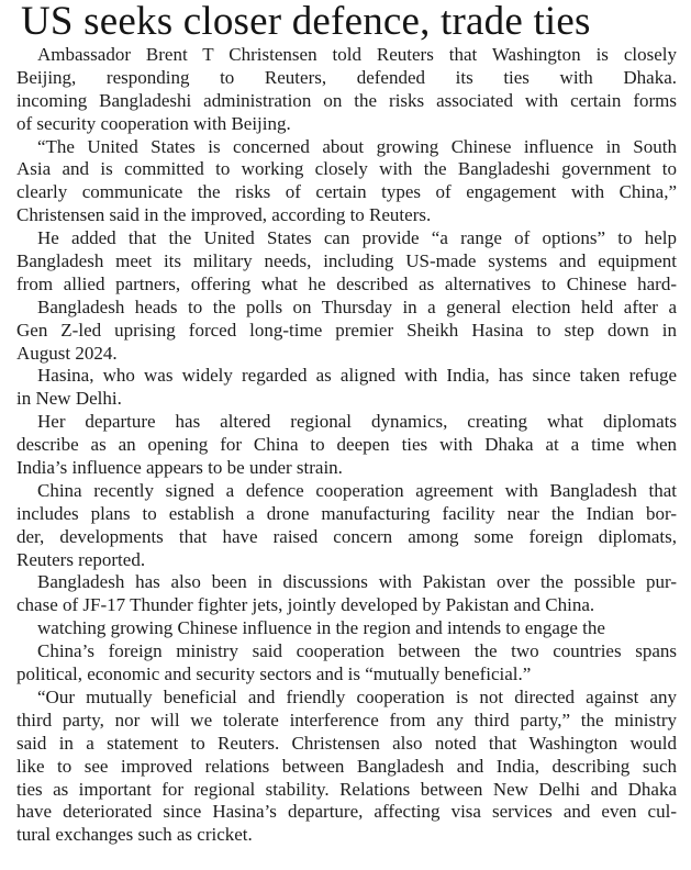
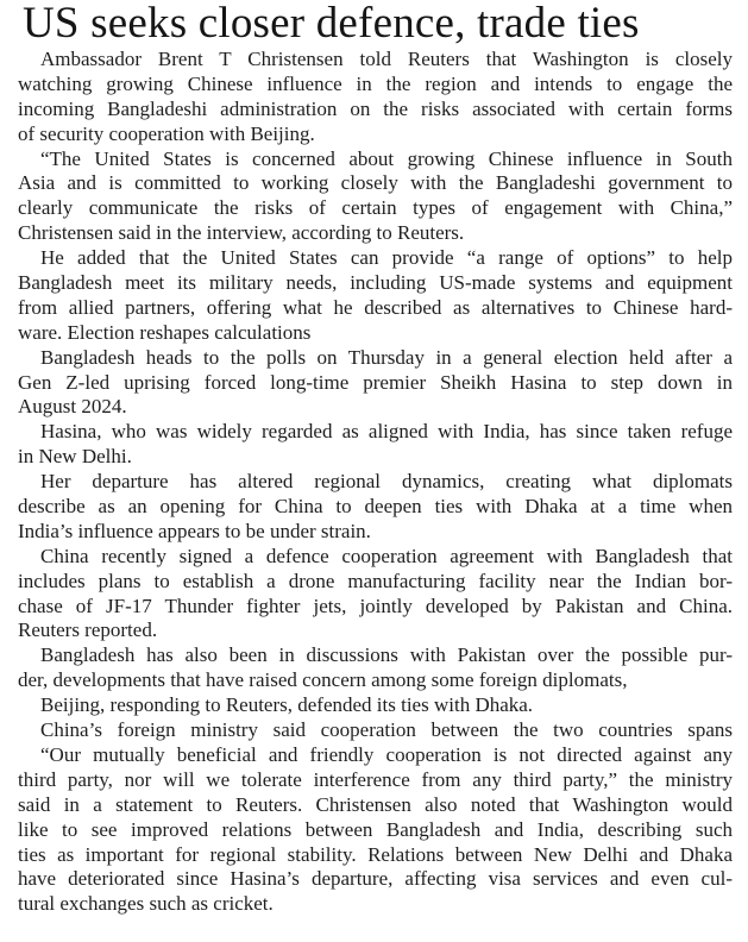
  US seeks closer defence, trade ties
  Ambassador Brent T Christensen told Reuters that Washington is closely
- Beijing, responding to Reuters, defended its ties with Dhaka.
+ watching growing Chinese influence in the region and intends to engage the
  incoming Bangladeshi administration on the risks associated with certain forms
  of security cooperation with Beijing.
  “The United States is concerned about growing Chinese influence in South
  Asia and is committed to working closely with the Bangladeshi government to
  clearly communicate the risks of certain types of engagement with China,”
- Christensen said in the improved, according to Reuters.
+ Christensen said in the interview, according to Reuters.
  He added that the United States can provide “a range of options” to help
  Bangladesh meet its military needs, including US-made systems and equipment
  from allied partners, offering what he described as alternatives to Chinese hard-
+ ware. Election reshapes calculations
  Bangladesh heads to the polls on Thursday in a general election held after a
  Gen Z-led uprising forced long-time premier Sheikh Hasina to step down in
  August 2024.
  Hasina, who was widely regarded as aligned with India, has since taken refuge
  in New Delhi.
  Her departure has altered regional dynamics, creating what diplomats
  describe as an opening for China to deepen ties with Dhaka at a time when
  India’s influence appears to be under strain.
  China recently signed a defence cooperation agreement with Bangladesh that
  includes plans to establish a drone manufacturing facility near the Indian bor-
- der, developments that have raised concern among some foreign diplomats,
+ chase of JF-17 Thunder fighter jets, jointly developed by Pakistan and China.
  Reuters reported.
  Bangladesh has also been in discussions with Pakistan over the possible pur-
- chase of JF-17 Thunder fighter jets, jointly developed by Pakistan and China.
+ der, developments that have raised concern among some foreign diplomats,
- watching growing Chinese influence in the region and intends to engage the
+ Beijing, responding to Reuters, defended its ties with Dhaka.
  China’s foreign ministry said cooperation between the two countries spans
- political, economic and security sectors and is “mutually beneficial.”
  “Our mutually beneficial and friendly cooperation is not directed against any
  third party, nor will we tolerate interference from any third party,” the ministry
  said in a statement to Reuters. Christensen also noted that Washington would
  like to see improved relations between Bangladesh and India, describing such
  ties as important for regional stability. Relations between New Delhi and Dhaka
  have deteriorated since Hasina’s departure, affecting visa services and even cul-
  tural exchanges such as cricket.
